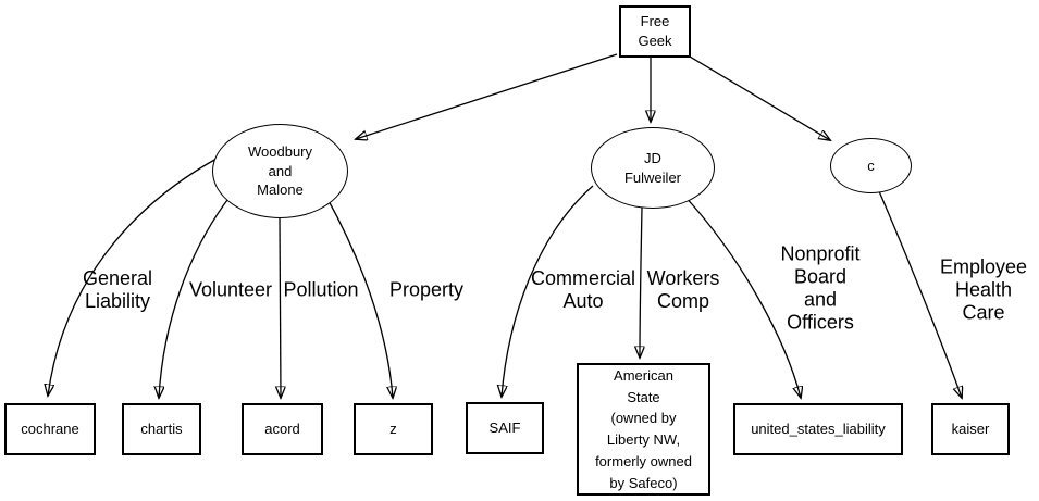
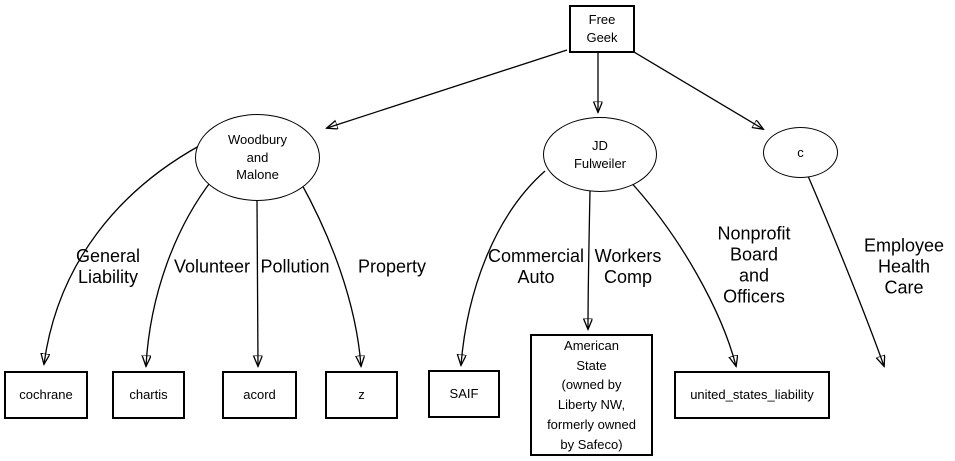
  Free
  Geek
  Woodbury
  and
  Malone
  JD
  Fulweiler
  c
  General
  Liability
  Volunteer
  Pollution
  Property
  Commercial
  Auto
  Workers
  Comp
  Nonprofit
  Board
  and
  Officers
  Employee
  Health
  Care
  cochrane
  chartis
  acord
  z
  SAIF
  American
  State
  (owned by
  Liberty NW,
  formerly owned
  by Safeco)
  united_states_liability
- kaiser
